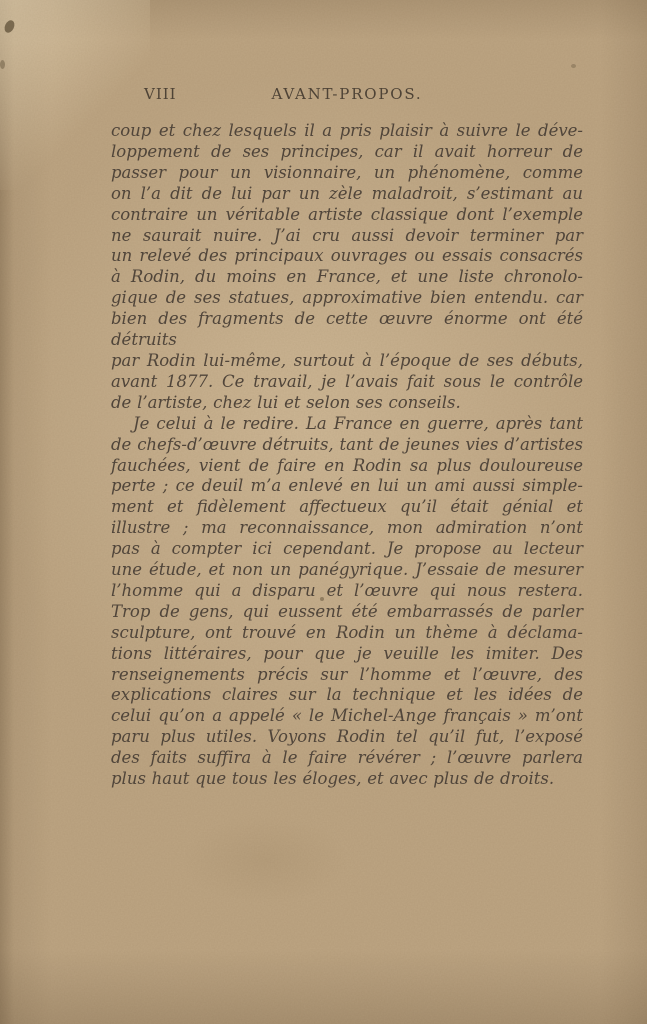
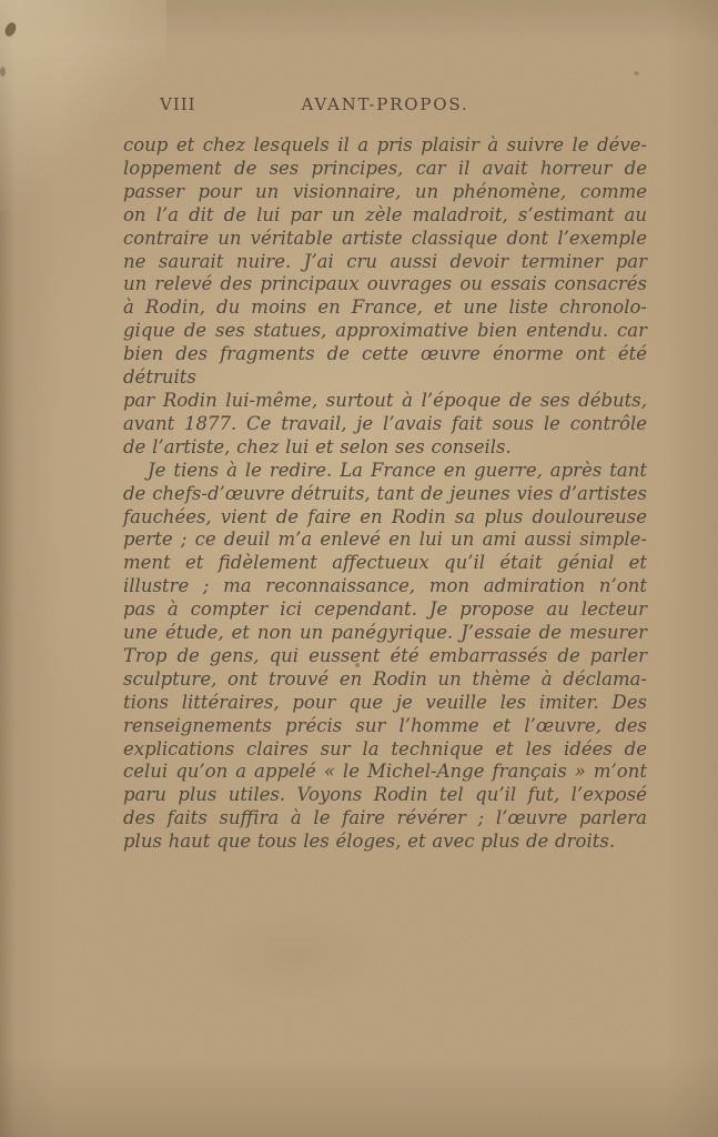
  VIII
  AVANT-PROPOS.
  coup et chez lesquels il a pris plaisir à suivre le déve-
  loppement de ses principes, car il avait horreur de
  passer pour un visionnaire, un phénomène, comme
  on l’a dit de lui par un zèle maladroit, s’estimant au
  contraire un véritable artiste classique dont l’exemple
  ne saurait nuire. J’ai cru aussi devoir terminer par
  un relevé des principaux ouvrages ou essais consacrés
  à Rodin, du moins en France, et une liste chronolo-
  gique de ses statues, approximative bien entendu. car
  bien des fragments de cette œuvre énorme ont été détruits
  par Rodin lui-même, surtout à l’époque de ses débuts,
  avant 1877. Ce travail, je l’avais fait sous le contrôle
  de l’artiste, chez lui et selon ses conseils.
- Je celui à le redire. La France en guerre, après tant
+ Je tiens à le redire. La France en guerre, après tant
  de chefs-d’œuvre détruits, tant de jeunes vies d’artistes
  fauchées, vient de faire en Rodin sa plus douloureuse
  perte ; ce deuil m’a enlevé en lui un ami aussi simple-
  ment et fidèlement affectueux qu’il était génial et
  illustre ; ma reconnaissance, mon admiration n’ont
  pas à compter ici cependant. Je propose au lecteur
  une étude, et non un panégyrique. J’essaie de mesurer
- l’homme qui a disparu et l’œuvre qui nous restera.
  Trop de gens, qui eussent été embarrassés de parler
  sculpture, ont trouvé en Rodin un thème à déclama-
  tions littéraires, pour que je veuille les imiter. Des
  renseignements précis sur l’homme et l’œuvre, des
  explications claires sur la technique et les idées de
  celui qu’on a appelé « le Michel-Ange français » m’ont
  paru plus utiles. Voyons Rodin tel qu’il fut, l’exposé
  des faits suffira à le faire révérer ; l’œuvre parlera
  plus haut que tous les éloges, et avec plus de droits.
